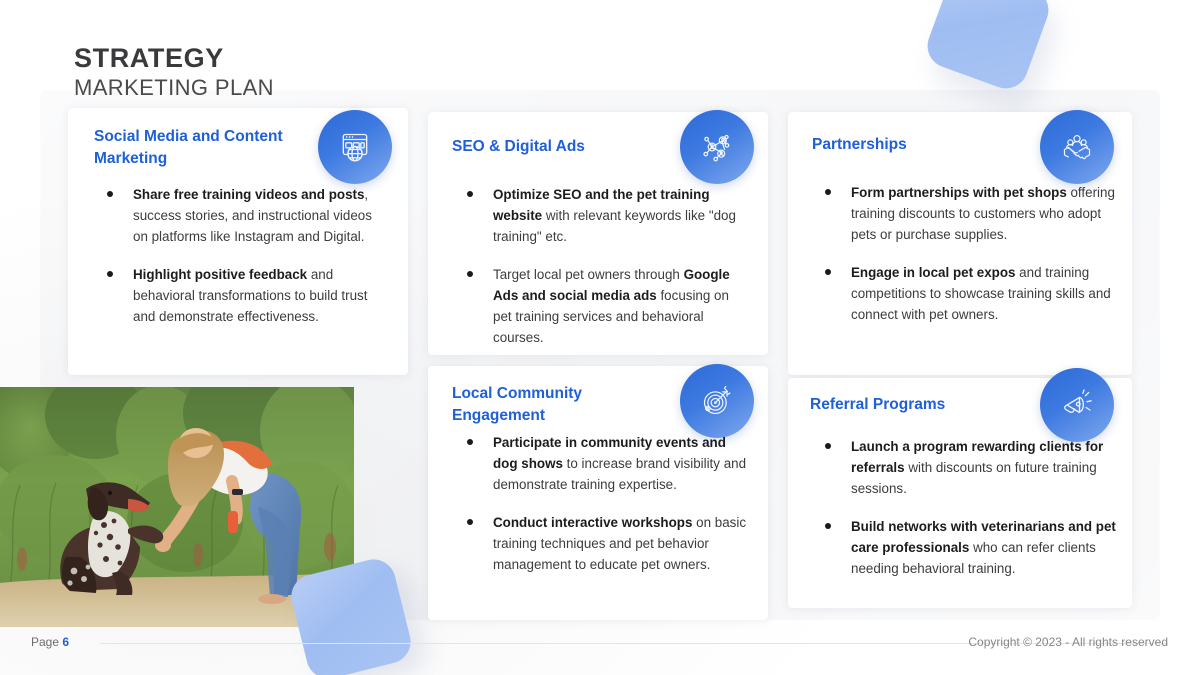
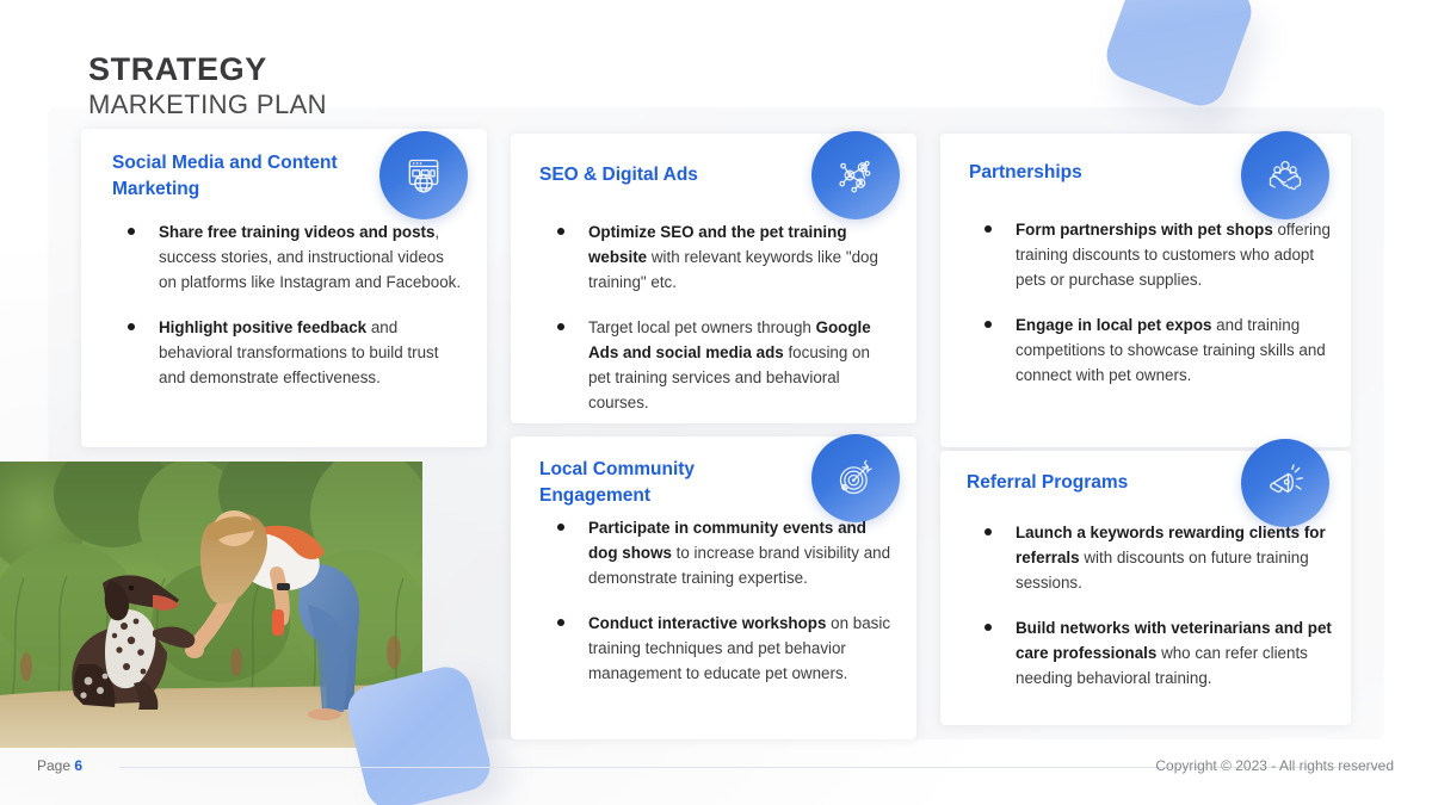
  STRATEGY
  MARKETING PLAN
  Social Media and Content Marketing
- Share free training videos and posts, success stories, and instructional videos on platforms like Instagram and Digital.
+ Share free training videos and posts, success stories, and instructional videos on platforms like Instagram and Facebook.
  Highlight positive feedback and behavioral transformations to build trust and demonstrate effectiveness.
  SEO & Digital Ads
  Optimize SEO and the pet training website with relevant keywords like "dog training" etc.
  Target local pet owners through Google Ads and social media ads focusing on pet training services and behavioral courses.
  Partnerships
  Form partnerships with pet shops offering training discounts to customers who adopt pets or purchase supplies.
  Engage in local pet expos and training competitions to showcase training skills and connect with pet owners.
  Local Community Engagement
  Participate in community events and dog shows to increase brand visibility and demonstrate training expertise.
  Conduct interactive workshops on basic training techniques and pet behavior management to educate pet owners.
  Referral Programs
- Launch a program rewarding clients for referrals with discounts on future training sessions.
+ Launch a keywords rewarding clients for referrals with discounts on future training sessions.
  Build networks with veterinarians and pet care professionals who can refer clients needing behavioral training.
  Page 6
  Copyright © 2023 - All rights reserved
